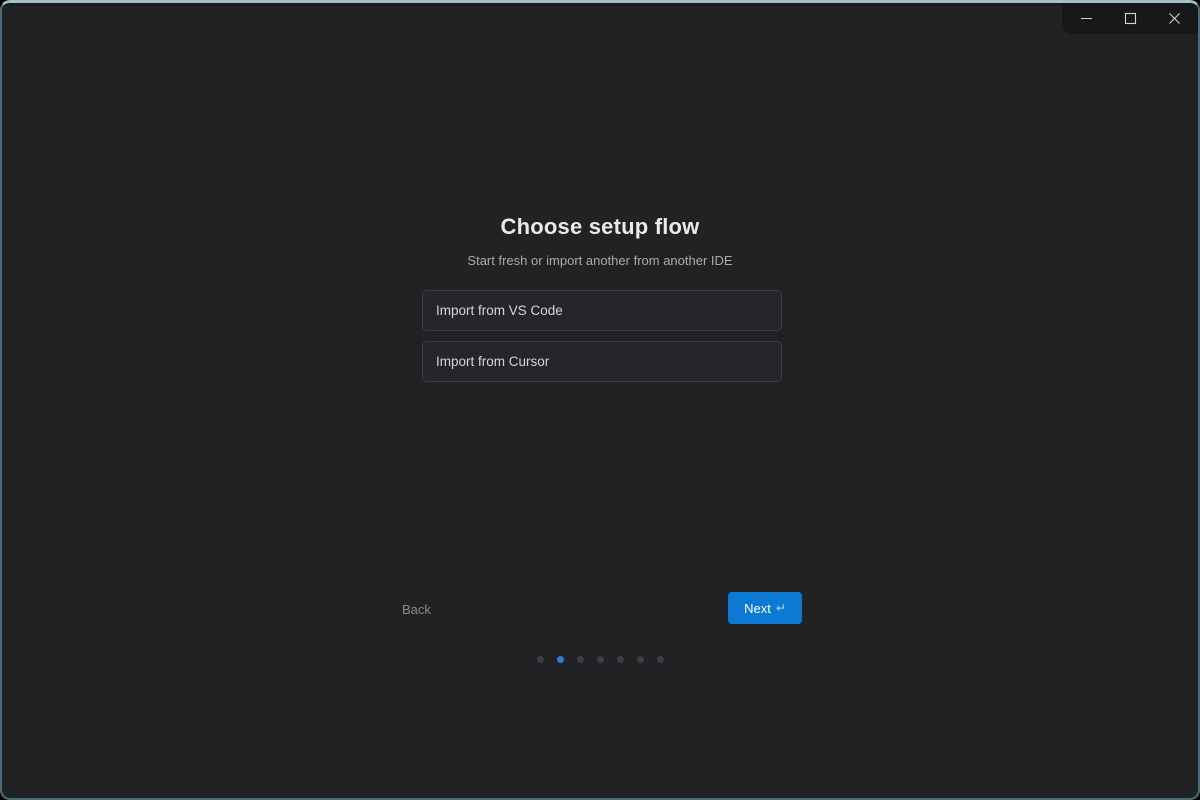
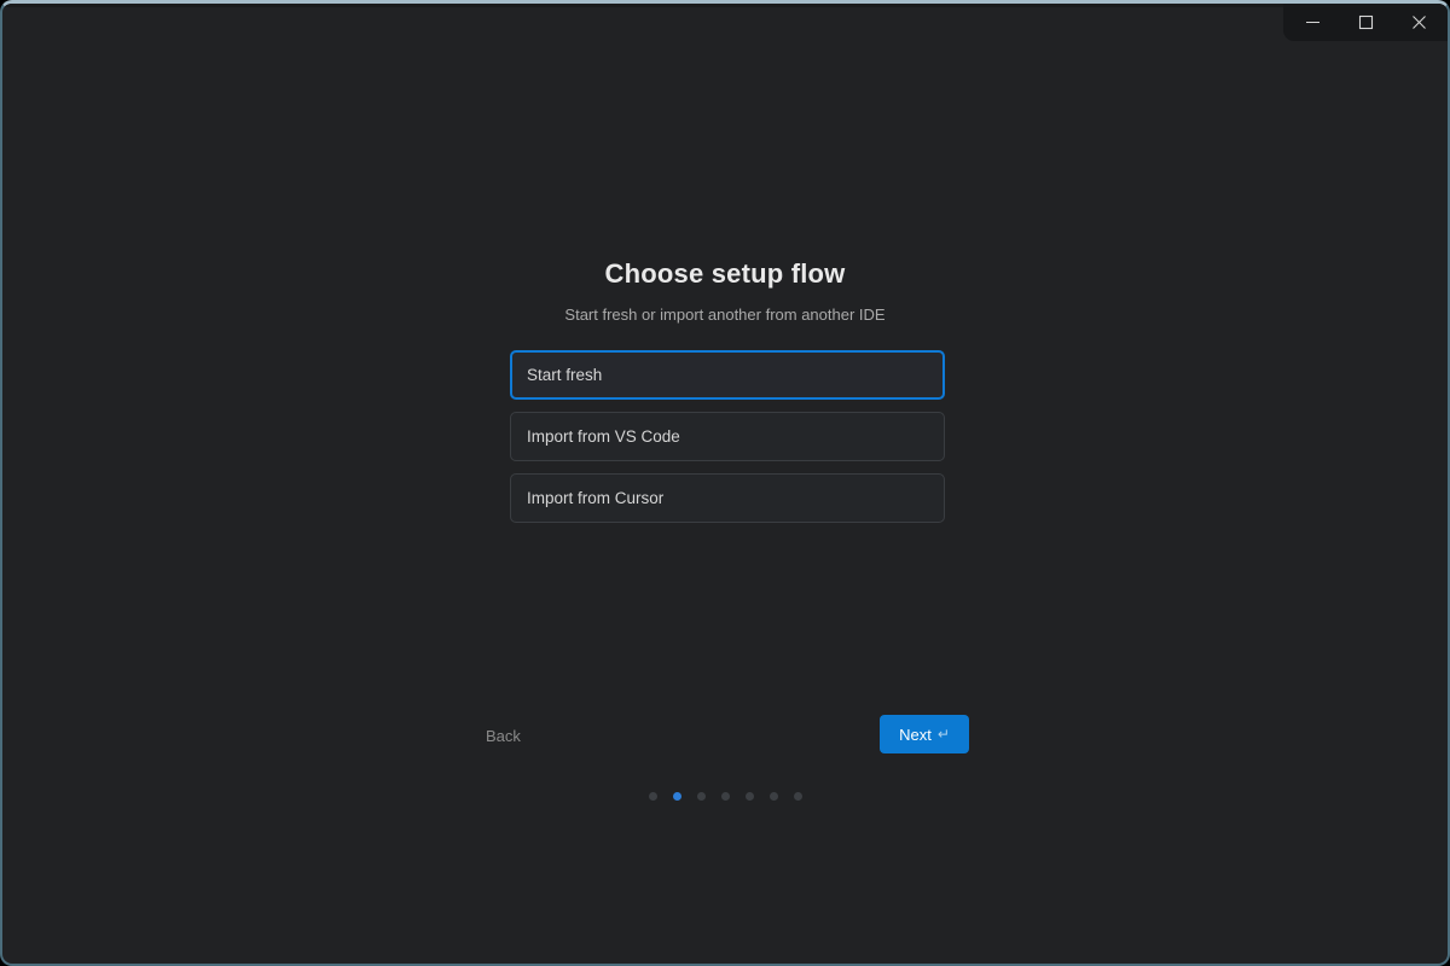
  Choose setup flow
  Start fresh or import another from another IDE
+ Start fresh
  Import from VS Code
  Import from Cursor
  Back
  Next
  ↵
